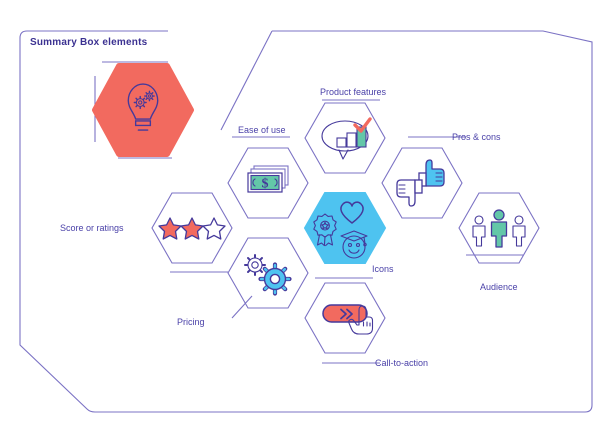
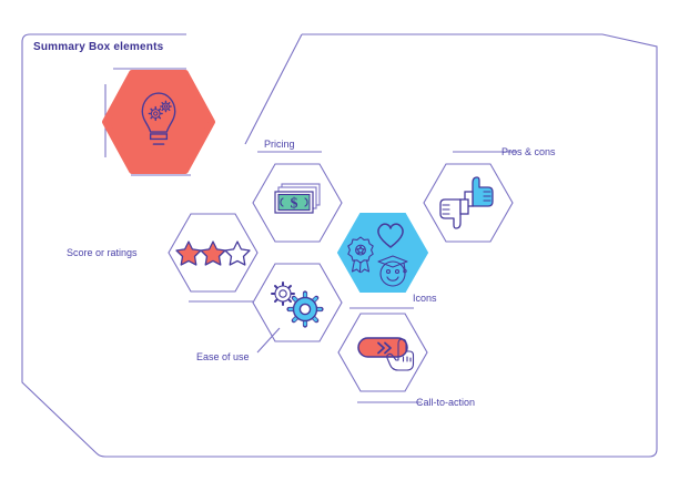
  Summary Box elements
- Product features
  $
- Ease of use
+ Pricing
  Pros & cons
- Audience
  Score or ratings
- Pricing
+ Ease of use
  Icons
  Call-to-action
